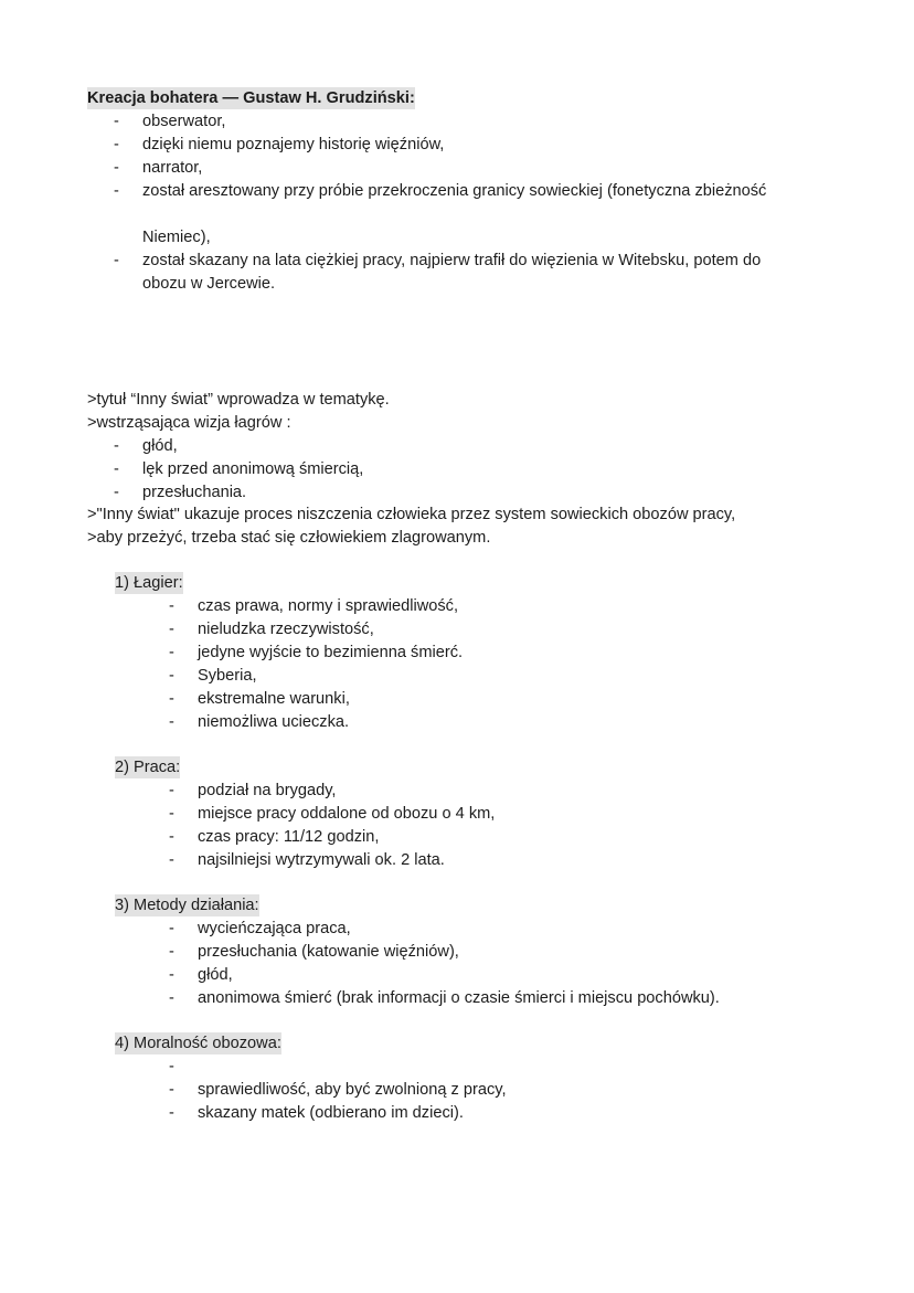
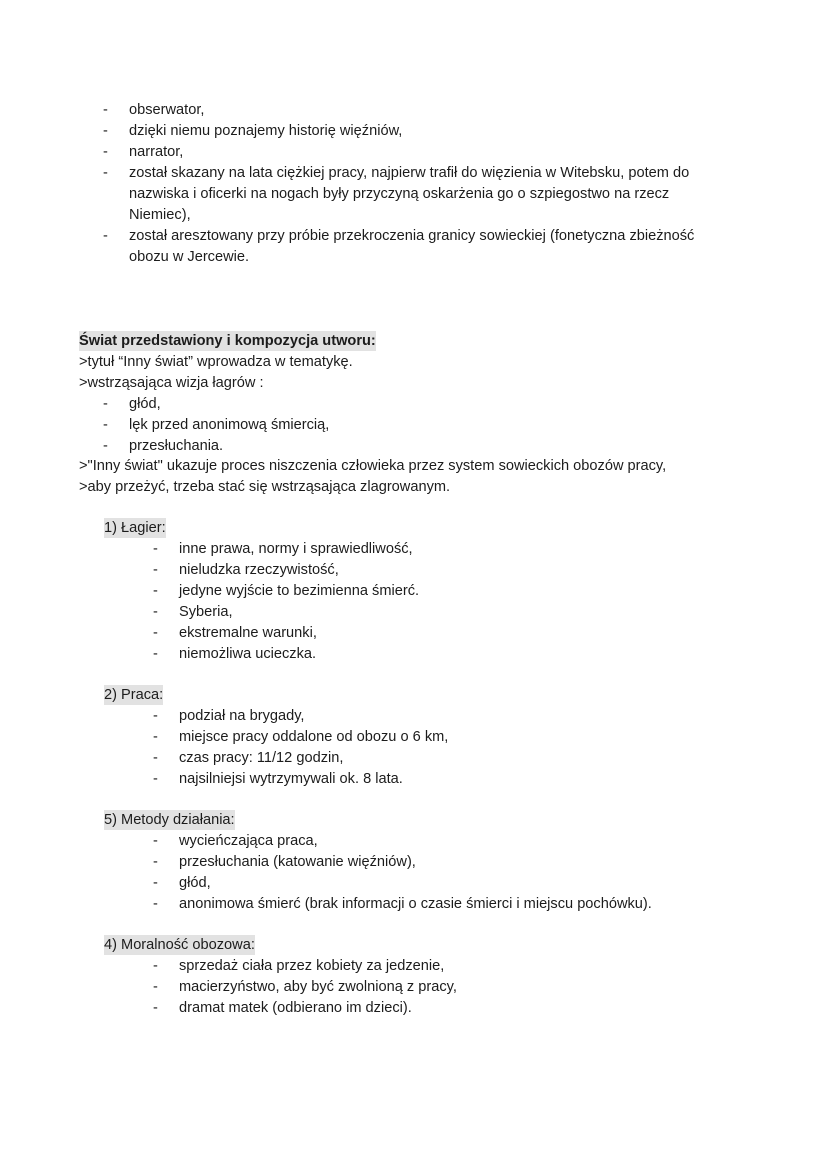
- Kreacja bohatera — Gustaw H. Grudziński:
  -
  obserwator,
  -
  dzięki niemu poznajemy historię więźniów,
  -
  narrator,
  -
- został aresztowany przy próbie przekroczenia granicy sowieckiej (fonetyczna zbieżność
+ został skazany na lata ciężkiej pracy, najpierw trafił do więzienia w Witebsku, potem do
+ nazwiska i oficerki na nogach były przyczyną oskarżenia go o szpiegostwo na rzecz
  Niemiec),
  -
- został skazany na lata ciężkiej pracy, najpierw trafił do więzienia w Witebsku, potem do
+ został aresztowany przy próbie przekroczenia granicy sowieckiej (fonetyczna zbieżność
  obozu w Jercewie.
+ Świat przedstawiony i kompozycja utworu:
  >tytuł “Inny świat” wprowadza w tematykę.
  >wstrząsająca wizja łagrów :
  -
  głód,
  -
  lęk przed anonimową śmiercią,
  -
  przesłuchania.
  >"Inny świat" ukazuje proces niszczenia człowieka przez system sowieckich obozów pracy,
- >aby przeżyć, trzeba stać się człowiekiem zlagrowanym.
+ >aby przeżyć, trzeba stać się wstrząsająca zlagrowanym.
  1) Łagier:
  -
- czas prawa, normy i sprawiedliwość,
+ inne prawa, normy i sprawiedliwość,
  -
  nieludzka rzeczywistość,
  -
  jedyne wyjście to bezimienna śmierć.
  -
  Syberia,
  -
  ekstremalne warunki,
  -
  niemożliwa ucieczka.
  2) Praca:
  -
  podział na brygady,
  -
- miejsce pracy oddalone od obozu o 4 km,
+ miejsce pracy oddalone od obozu o 6 km,
  -
  czas pracy: 11/12 godzin,
  -
- najsilniejsi wytrzymywali ok. 2 lata.
+ najsilniejsi wytrzymywali ok. 8 lata.
- 3) Metody działania:
+ 5) Metody działania:
  -
  wycieńczająca praca,
  -
  przesłuchania (katowanie więźniów),
  -
  głód,
  -
  anonimowa śmierć (brak informacji o czasie śmierci i miejscu pochówku).
  4) Moralność obozowa:
  -
+ sprzedaż ciała przez kobiety za jedzenie,
  -
- sprawiedliwość, aby być zwolnioną z pracy,
+ macierzyństwo, aby być zwolnioną z pracy,
  -
- skazany matek (odbierano im dzieci).
+ dramat matek (odbierano im dzieci).
